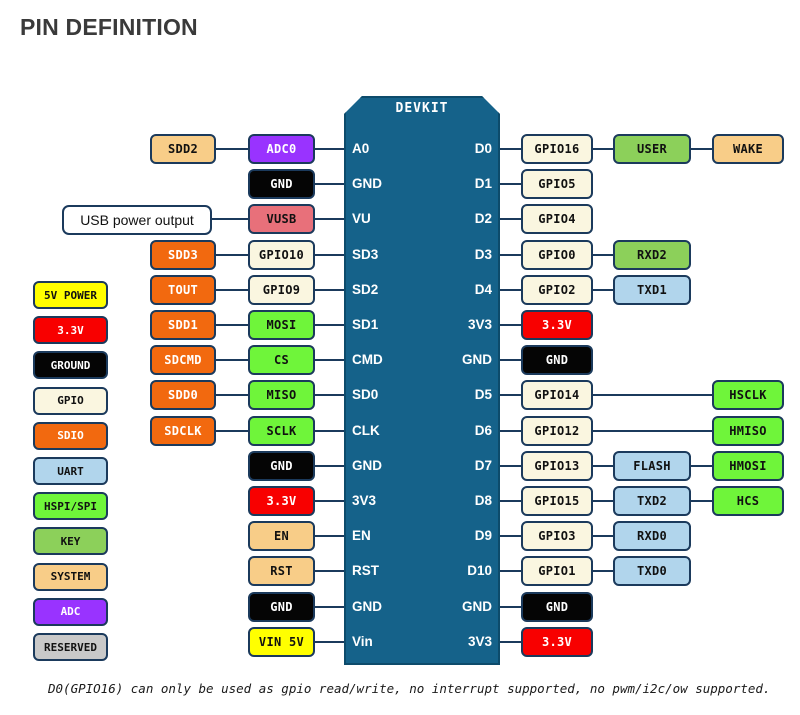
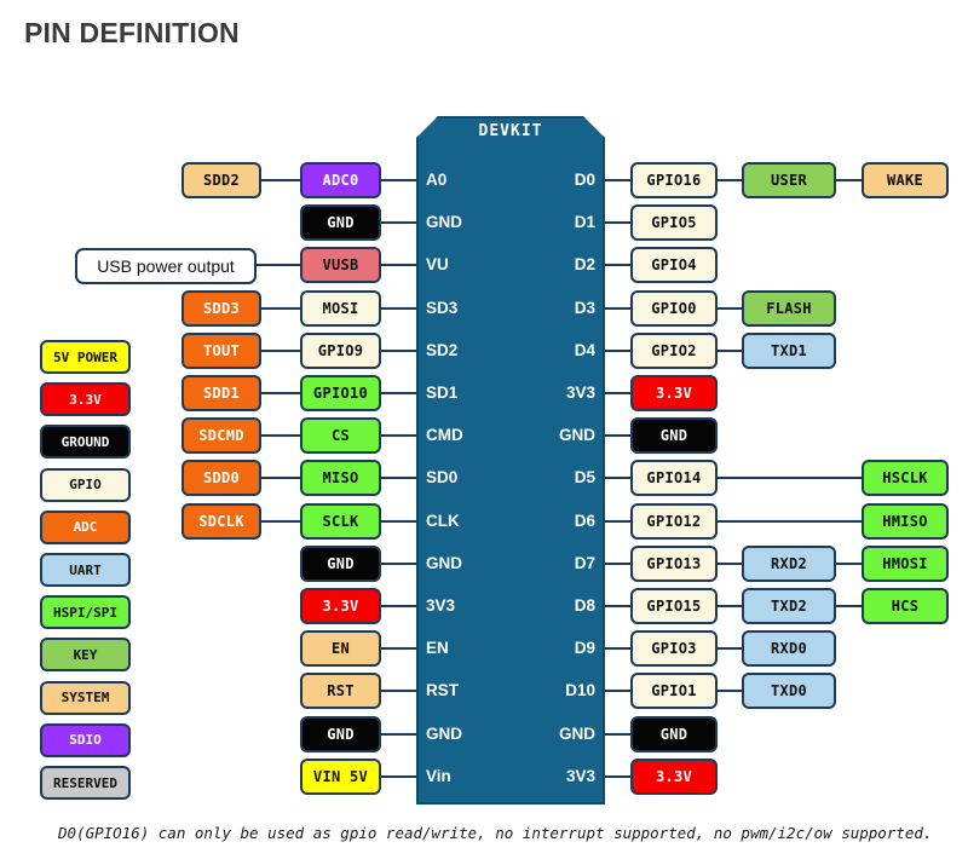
  PIN DEFINITION
  DEVKIT
  A0
  GND
  VU
  SD3
  SD2
  SD1
  CMD
  SD0
  CLK
  GND
  3V3
  EN
  RST
  GND
  Vin
  D0
  D1
  D2
  D3
  D4
  3V3
  GND
  D5
  D6
  D7
  D8
  D9
  D10
  GND
  3V3
  ADC0
  SDD2
  GND
  VUSB
- GPIO10
+ MOSI
  SDD3
  GPIO9
  TOUT
- MOSI
+ GPIO10
  SDD1
  CS
  SDCMD
  MISO
  SDD0
  SCLK
  SDCLK
  GND
  3.3V
  EN
  RST
  GND
  VIN 5V
  GPIO16
  USER
  WAKE
  GPIO5
  GPIO4
  GPIO0
- RXD2
+ FLASH
  GPIO2
  TXD1
  3.3V
  GND
  GPIO14
  HSCLK
  GPIO12
  HMISO
  GPIO13
- FLASH
+ RXD2
  HMOSI
  GPIO15
  TXD2
  HCS
  GPIO3
  RXD0
  GPIO1
  TXD0
  GND
  3.3V
  5V POWER
  3.3V
  GROUND
  GPIO
- SDIO
+ ADC
  UART
  HSPI/SPI
  KEY
  SYSTEM
- ADC
+ SDIO
  RESERVED
  USB power output
  D0(GPIO16) can only be used as gpio read/write, no interrupt supported, no pwm/i2c/ow supported.
